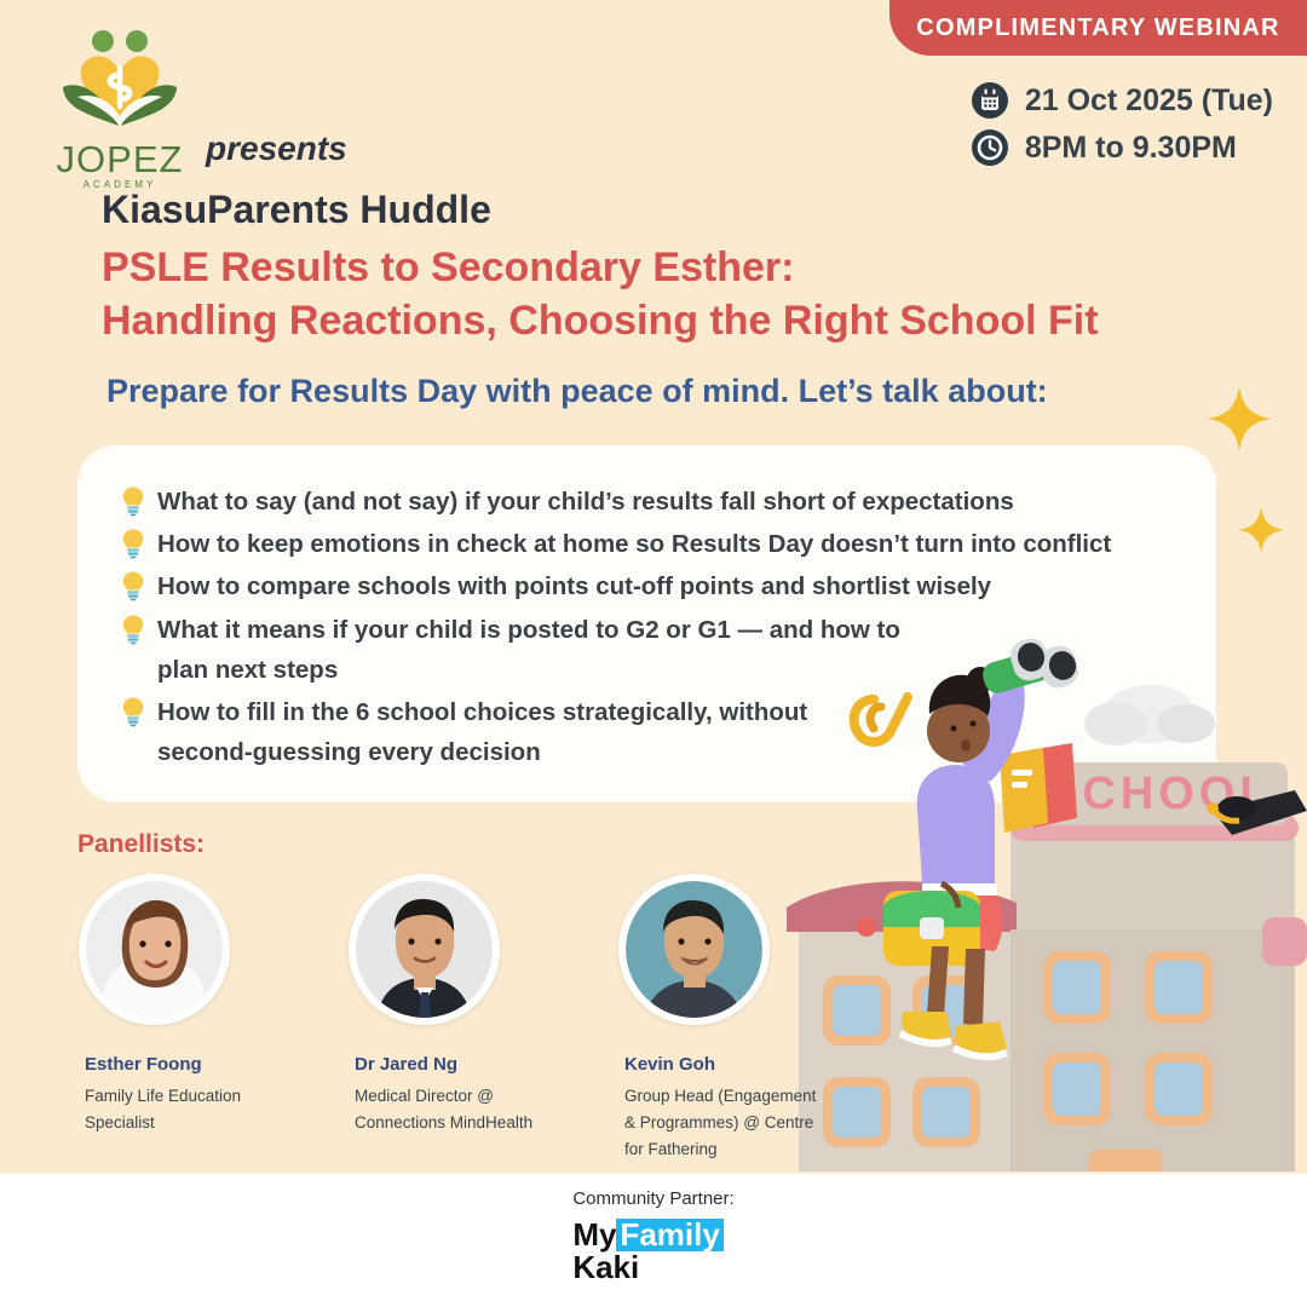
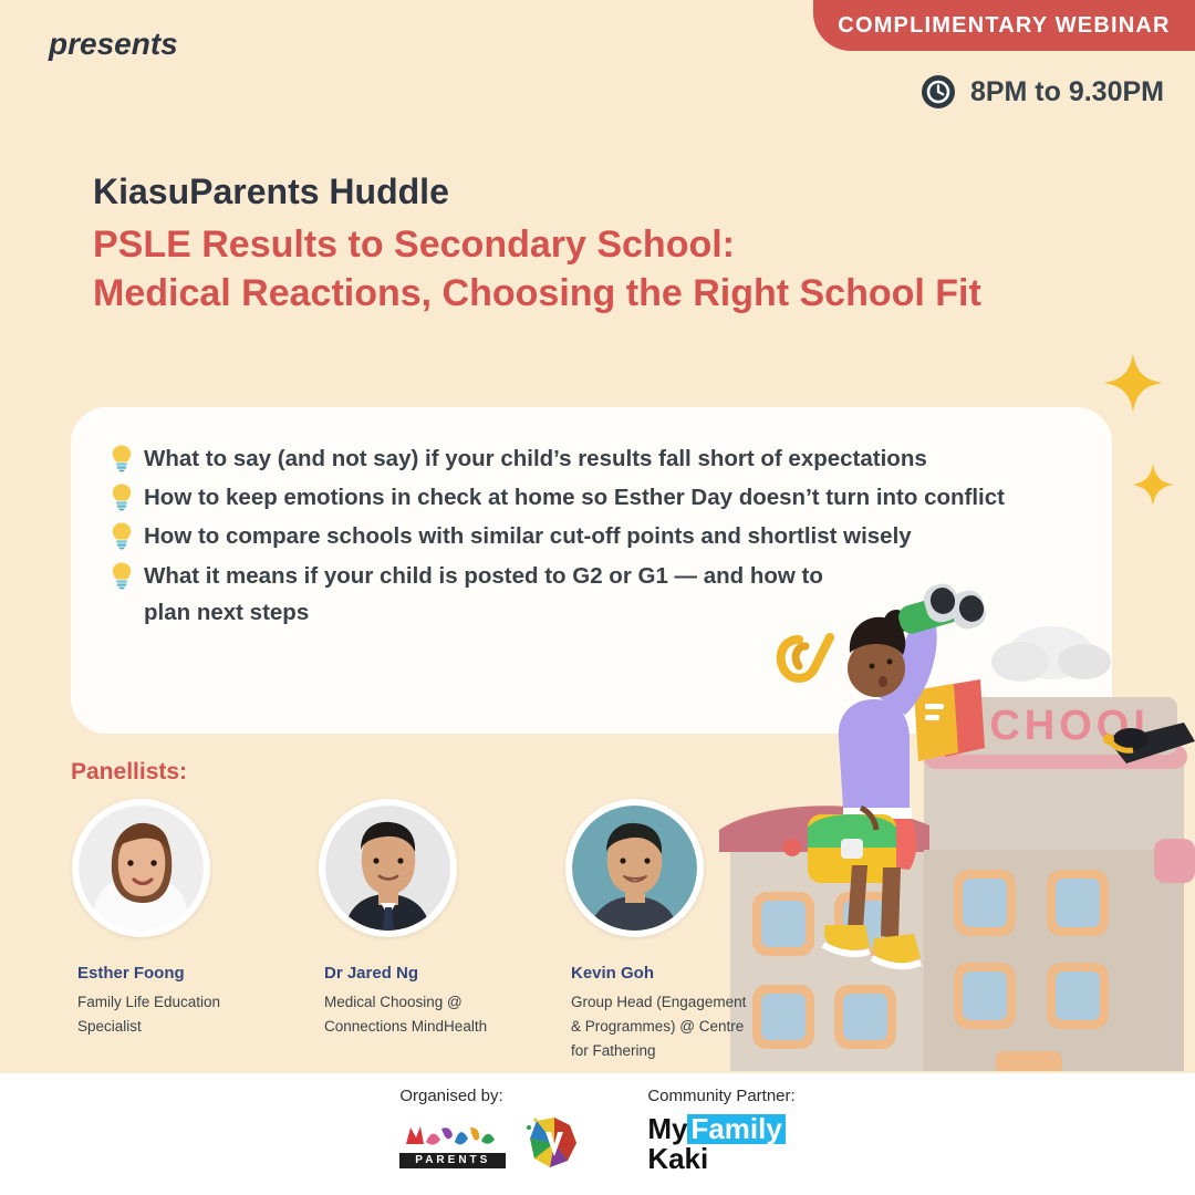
  COMPLIMENTARY WEBINAR
- JOPEZ
- ACADEMY
  presents
- 21 Oct 2025 (Tue)
  8PM to 9.30PM
  KiasuParents Huddle
- PSLE Results to Secondary Esther:
+ PSLE Results to Secondary School:
- Handling Reactions, Choosing the Right School Fit
+ Medical Reactions, Choosing the Right School Fit
- Prepare for Results Day with peace of mind. Let’s talk about:
  What to say (and not say) if your child’s results fall short of expectations
- How to keep emotions in check at home so Results Day doesn’t turn into conflict
+ How to keep emotions in check at home so Esther Day doesn’t turn into conflict
- How to compare schools with points cut-off points and shortlist wisely
+ How to compare schools with similar cut-off points and shortlist wisely
  What it means if your child is posted to G2 or G1 — and how to plan next steps
- How to fill in the 6 school choices strategically, without second-guessing every decision
  CHOOL
  Panellists:
  Esther Foong
  Family Life Education Specialist
  Dr Jared Ng
- Medical Director @ Connections MindHealth
+ Medical Choosing @ Connections MindHealth
  Kevin Goh
  Group Head (Engagement & Programmes) @ Centre for Fathering
+ Organised by:
+ PARENTS
  Community Partner:
  My
  Family
  Kaki
